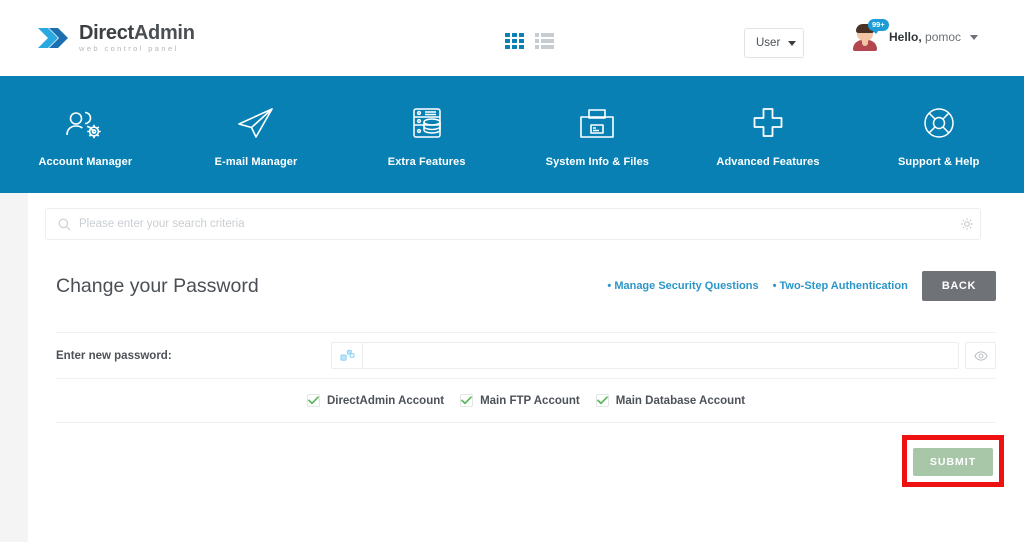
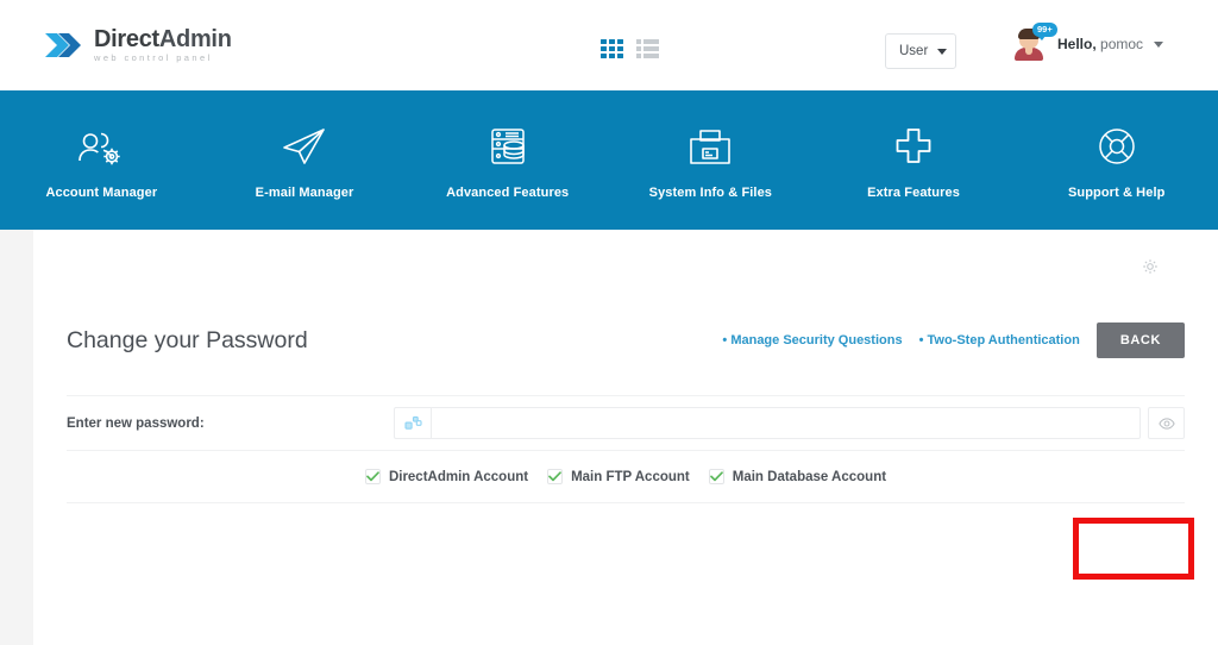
  DirectAdmin
  web control panel
  User
  99+
  Hello, pomoc
  Account Manager
  E-mail Manager
- Extra Features
+ Advanced Features
  System Info & Files
- Advanced Features
+ Extra Features
  Support & Help
- Please enter your search criteria
  Change your Password
  • Manage Security Questions
  • Two-Step Authentication
  BACK
  Enter new password:
  DirectAdmin Account
  Main FTP Account
  Main Database Account
- SUBMIT
